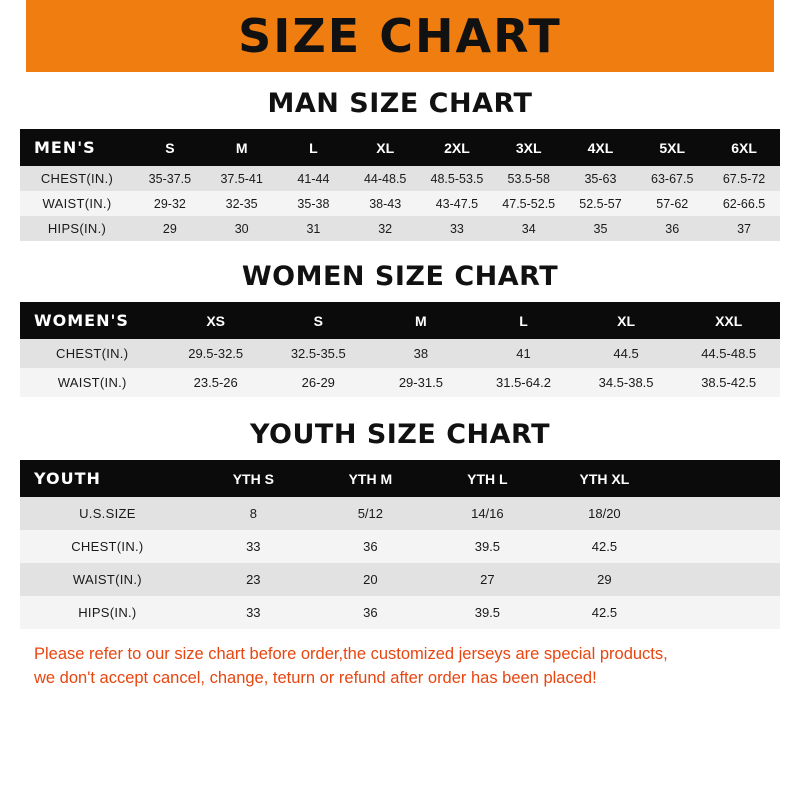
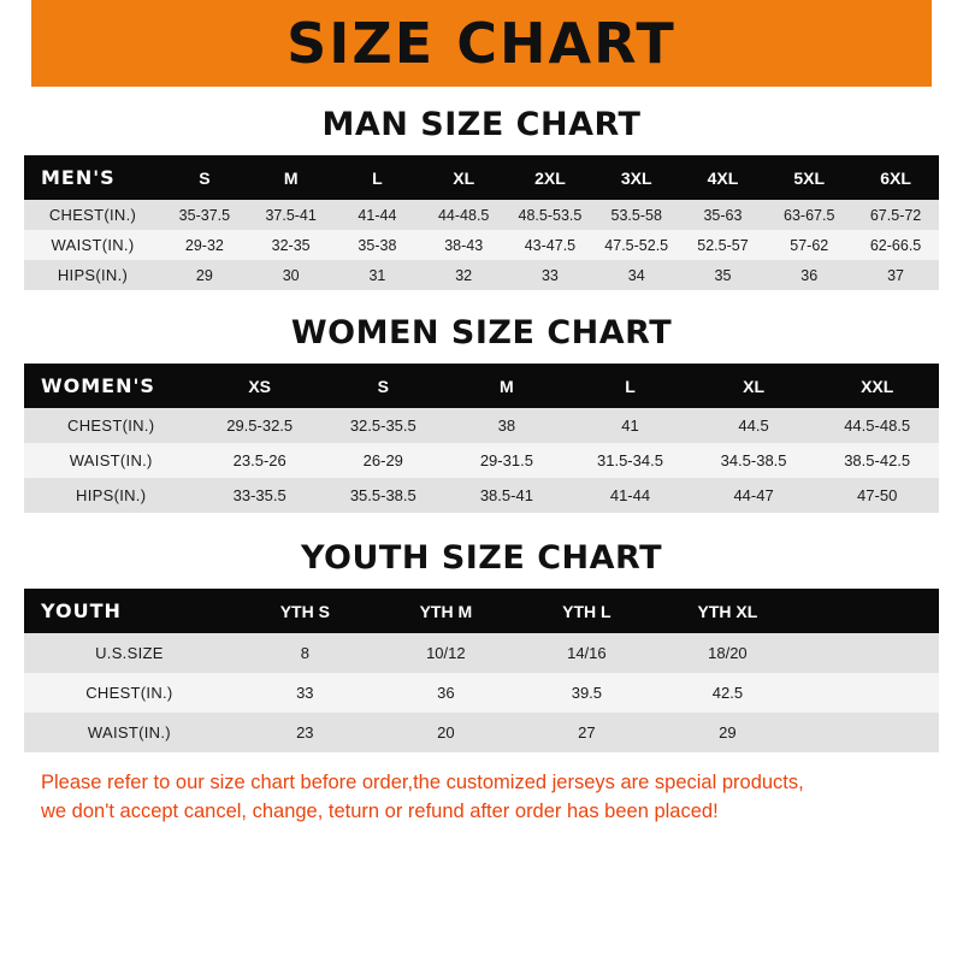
  SIZE CHART
  MAN SIZE CHART
  MEN'S	S	M	L	XL	2XL	3XL	4XL	5XL	6XL
  CHEST(IN.)	35-37.5	37.5-41	41-44	44-48.5	48.5-53.5	53.5-58	35-63	63-67.5	67.5-72
  WAIST(IN.)	29-32	32-35	35-38	38-43	43-47.5	47.5-52.5	52.5-57	57-62	62-66.5
  HIPS(IN.)	29	30	31	32	33	34	35	36	37
  WOMEN SIZE CHART
  WOMEN'S	XS	S	M	L	XL	XXL
  CHEST(IN.)	29.5-32.5	32.5-35.5	38	41	44.5	44.5-48.5
- WAIST(IN.)	23.5-26	26-29	29-31.5	31.5-64.2	34.5-38.5	38.5-42.5
+ WAIST(IN.)	23.5-26	26-29	29-31.5	31.5-34.5	34.5-38.5	38.5-42.5
+ HIPS(IN.)	33-35.5	35.5-38.5	38.5-41	41-44	44-47	47-50
  YOUTH SIZE CHART
  YOUTH	YTH S	YTH M	YTH L	YTH XL
- U.S.SIZE	8	5/12	14/16	18/20
+ U.S.SIZE	8	10/12	14/16	18/20
  CHEST(IN.)	33	36	39.5	42.5
  WAIST(IN.)	23	20	27	29
- HIPS(IN.)	33	36	39.5	42.5
  Please refer to our size chart before order,the customized jerseys are special products,
  we don't accept cancel, change, teturn or refund after order has been placed!
